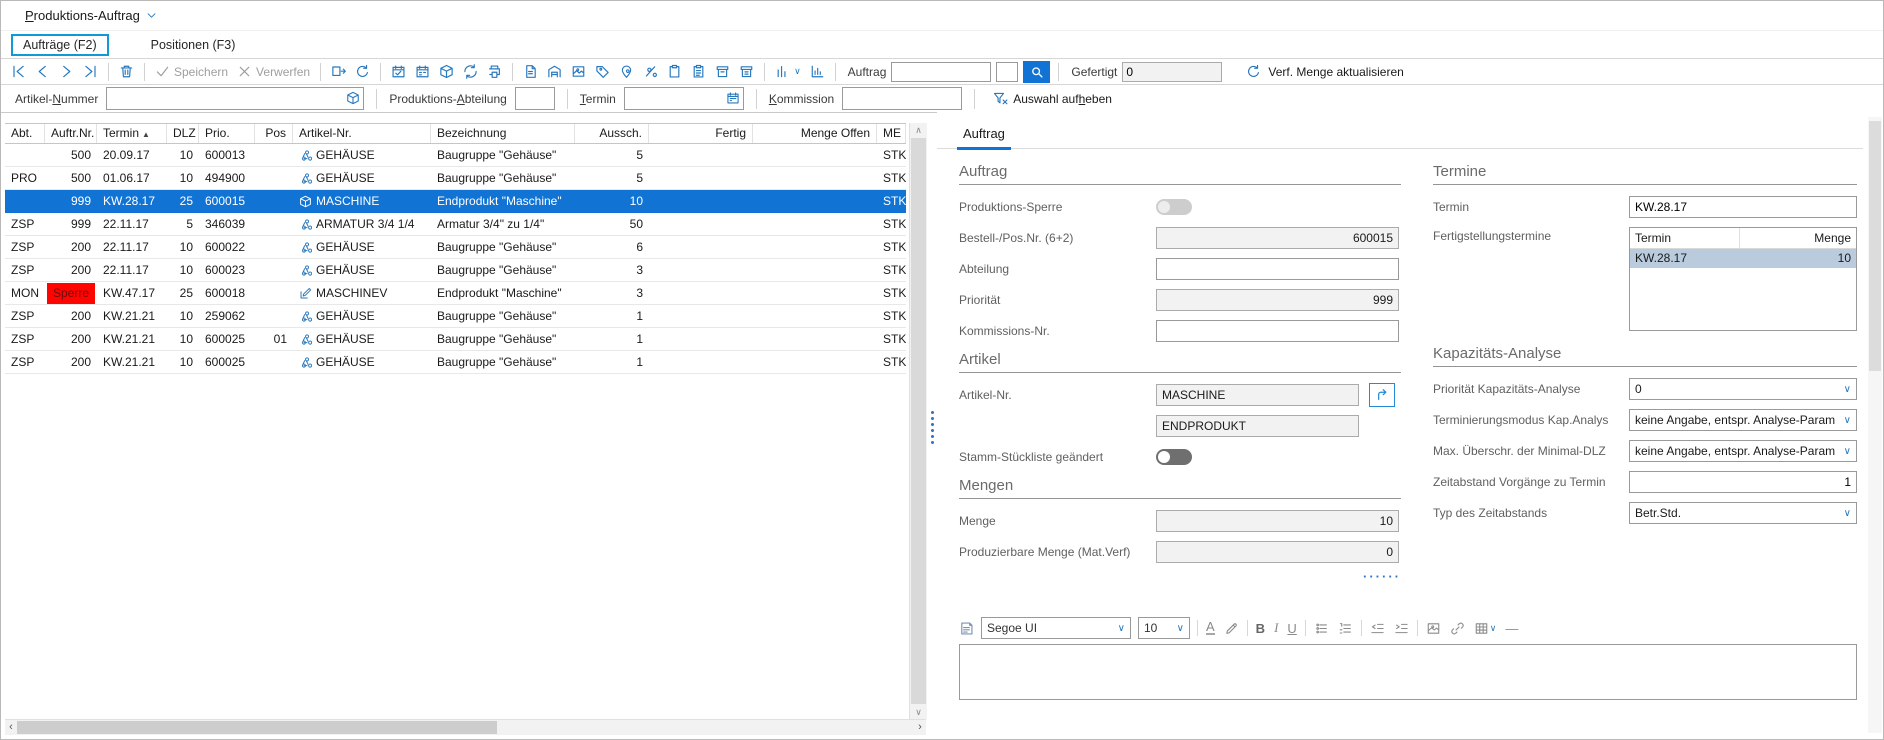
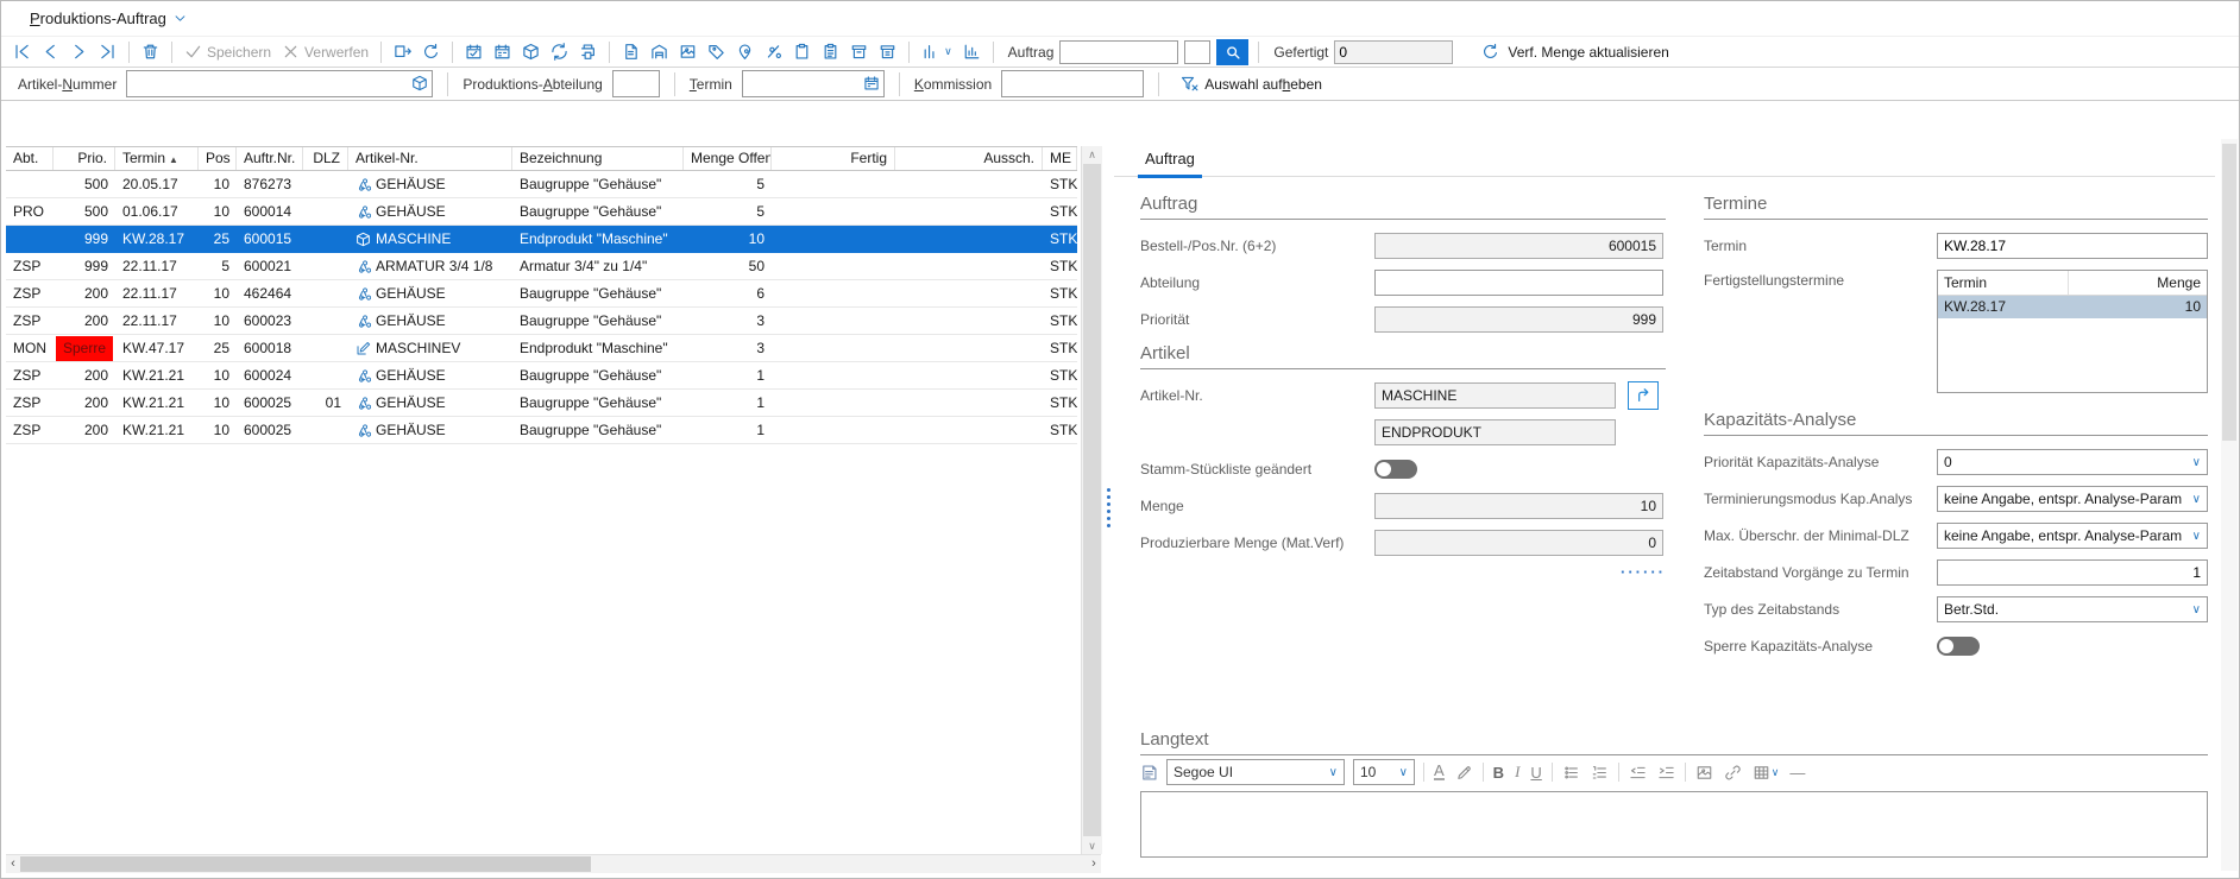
  Produktions-Auftrag
- Aufträge (F2)
- Positionen (F3)
  Speichern
  Verwerfen
  ∨
  Auftrag
  Gefertigt
  0
  Verf. Menge aktualisieren
  Artikel-Nummer
  Produktions-Abteilung
  Termin
  Kommission
  Auswahl aufheben
  Abt.
- Auftr.Nr.
+ Prio.
  Termin ▲
- DLZ
+ Pos
- Prio.
+ Auftr.Nr.
- Pos
+ DLZ
  Artikel-Nr.
  Bezeichnung
- Aussch.
+ Menge Offen
  Fertig
- Menge Offen
+ Aussch.
  ME
  500
- 20.09.17
+ 20.05.17
  10
- 600013
+ 876273
  GEHÄUSE
  Baugruppe "Gehäuse"
  5
  STK
  PRO
  500
  01.06.17
  10
- 494900
+ 600014
  GEHÄUSE
  Baugruppe "Gehäuse"
  5
  STK
  999
  KW.28.17
  25
  600015
  MASCHINE
  Endprodukt "Maschine"
  10
  STK
  ZSP
  999
  22.11.17
  5
- 346039
+ 600021
- ARMATUR 3/4 1/4
+ ARMATUR 3/4 1/8
  Armatur 3/4" zu 1/4"
  50
  STK
  ZSP
  200
  22.11.17
  10
- 600022
+ 462464
  GEHÄUSE
  Baugruppe "Gehäuse"
  6
  STK
  ZSP
  200
  22.11.17
  10
  600023
  GEHÄUSE
  Baugruppe "Gehäuse"
  3
  STK
  MON
  Sperre
  KW.47.17
  25
  600018
  MASCHINEV
  Endprodukt "Maschine"
  3
  STK
  ZSP
  200
  KW.21.21
  10
- 259062
+ 600024
  GEHÄUSE
  Baugruppe "Gehäuse"
  1
  STK
  ZSP
  200
  KW.21.21
  10
  600025
  01
  GEHÄUSE
  Baugruppe "Gehäuse"
  1
  STK
  ZSP
  200
  KW.21.21
  10
  600025
  GEHÄUSE
  Baugruppe "Gehäuse"
  1
  STK
  ∧
  ∨
  ‹
  ›
  Auftrag
  Auftrag
- Produktions-Sperre
  Bestell-/Pos.Nr. (6+2)
  600015
  Abteilung
  Priorität
  999
- Kommissions-Nr.
  Artikel
  Artikel-Nr.
  MASCHINE
  ENDPRODUKT
  Stamm-Stückliste geändert
- Mengen
  Menge
  10
  Produzierbare Menge (Mat.Verf)
  0
  Termine
  Termin
  KW.28.17
  Fertigstellungstermine
  Termin
  Menge
  KW.28.17
  10
  Kapazitäts-Analyse
  Priorität Kapazitäts-Analyse
  0
  ∨
  Terminierungsmodus Kap.Analys
  keine Angabe, entspr. Analyse-Param
  ∨
  Max. Überschr. der Minimal-DLZ
  keine Angabe, entspr. Analyse-Param
  ∨
  Zeitabstand Vorgänge zu Termin
  1
  Typ des Zeitabstands
  Betr.Std.
  ∨
+ Sperre Kapazitäts-Analyse
+ Langtext
  Segoe UI
  ∨
  10
  ∨
  A
  B
  I
  U
  ∨
  —
